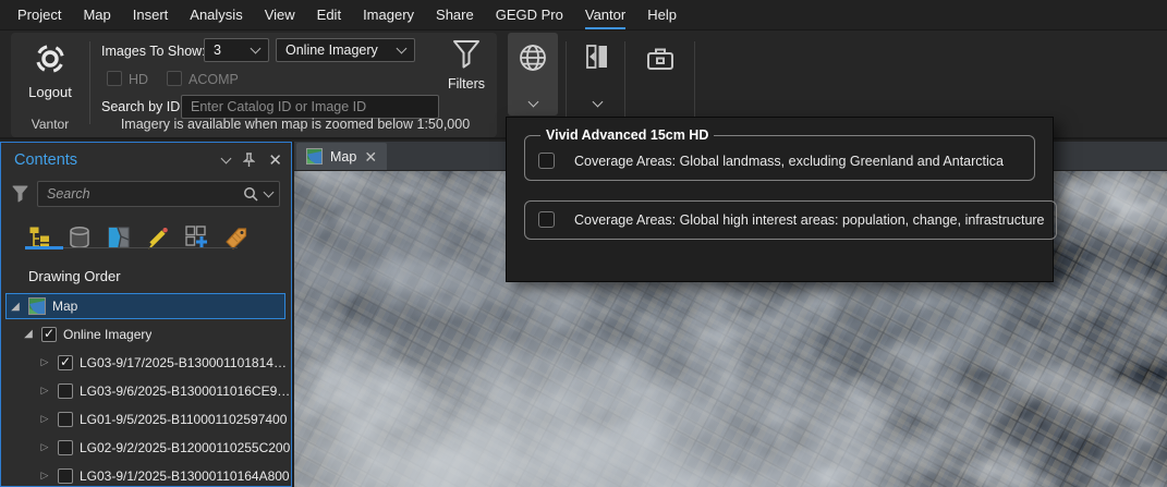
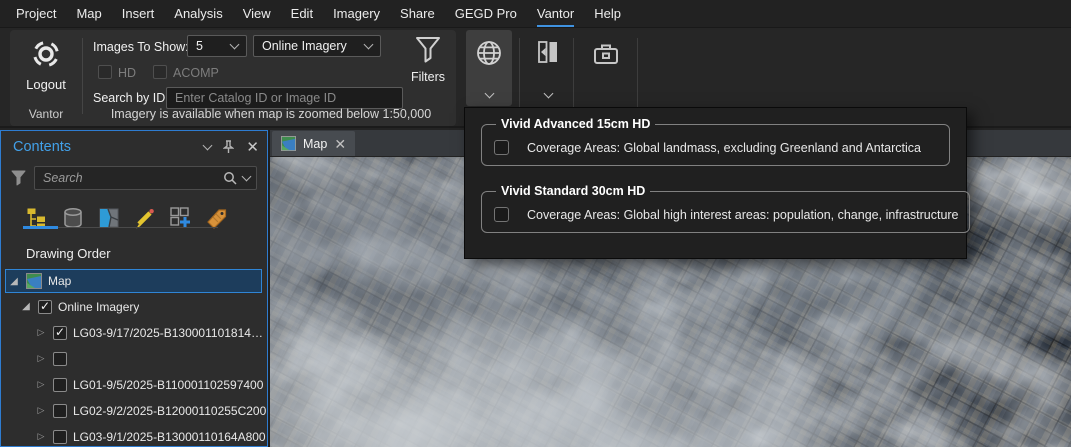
  Project
  Map
  Insert
  Analysis
  View
  Edit
  Imagery
  Share
  GEGD Pro
  Vantor
  Help
  Logout
  Vantor
  Images To Show
- 3
+ 5
  Online Imagery
  HD
  ACOMP
  Search by ID
  Enter Catalog ID or Image ID
  Filters
  Imagery is available when map is zoomed below 1:50,000
  Contents
  ✕
  Search
  Drawing Order
  ◢
  Map
  ◢
  Online Imagery
  ▷
  LG03-9/17/2025-B130001101814C0
  ▷
- LG03-9/6/2025-B1300011016CE900
  ▷
  LG01-9/5/2025-B110001102597400
  ▷
  LG02-9/2/2025-B12000110255C200
  ▷
  LG03-9/1/2025-B13000110164A800
  Map
  ✕
  Vivid Advanced 15cm HD
  Coverage Areas: Global landmass, excluding Greenland and Antarctica
+ Vivid Standard 30cm HD
  Coverage Areas: Global high interest areas: population, change, infrastructure
